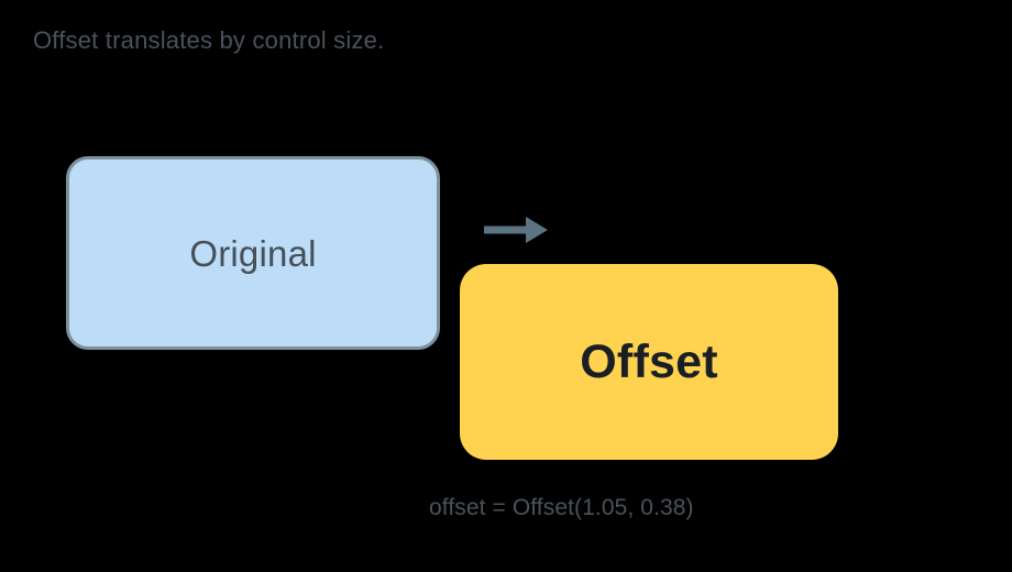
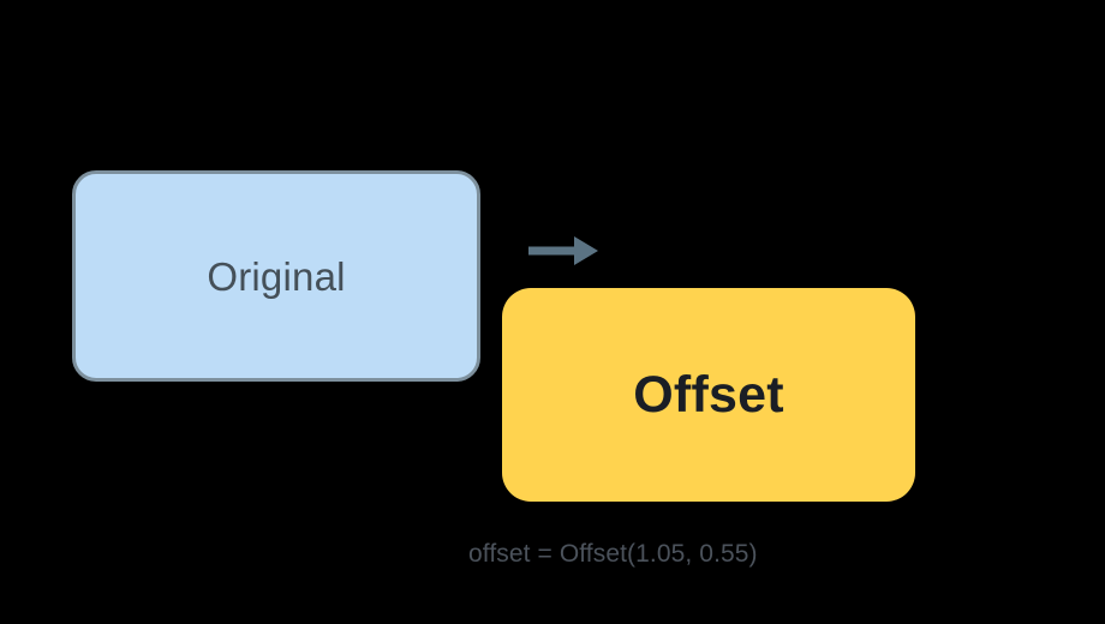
- Offset translates by control size.
  Original
  Offset
- offset = Offset(1.05, 0.38)
+ offset = Offset(1.05, 0.55)
